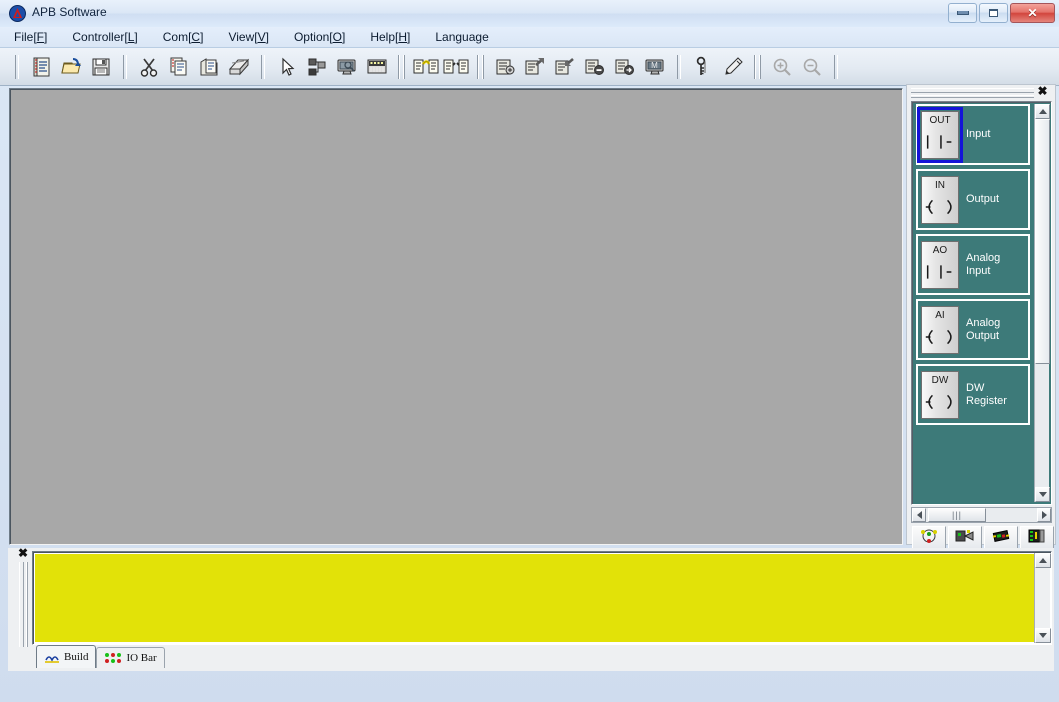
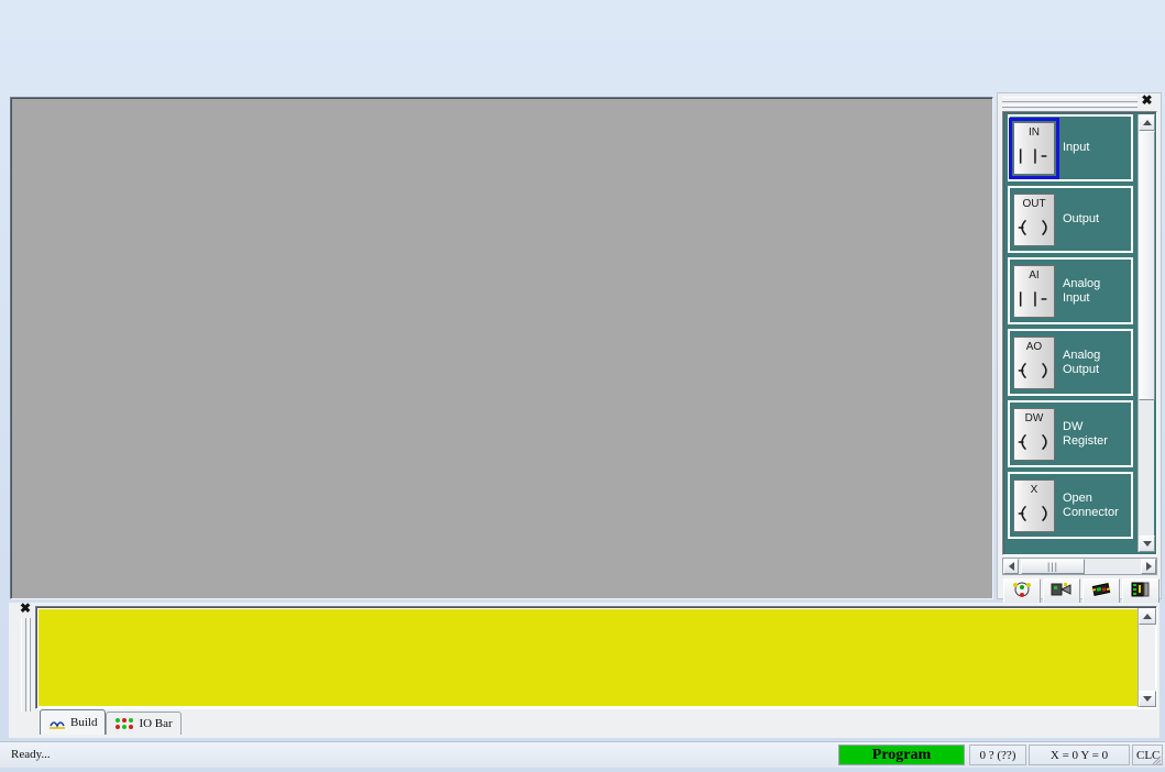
- APB Software
- ✕
- File[F]
- Controller[L]
- Com[C]
- View[V]
- Option[O]
- Help[H]
- Language
- M
  ✖
- OUT
+ IN
  Input
- IN
+ OUT
  Output
- AO
+ AI
  Analog
  Input
- AI
+ AO
  Analog
  Output
  DW
  DW
  Register
+ X
+ Open
+ Connector
  |||
  ✖
  Build
  IO Bar
+ Ready...
+ Program
+ 0 ? (??)
+ X = 0 Y = 0
+ CLC
